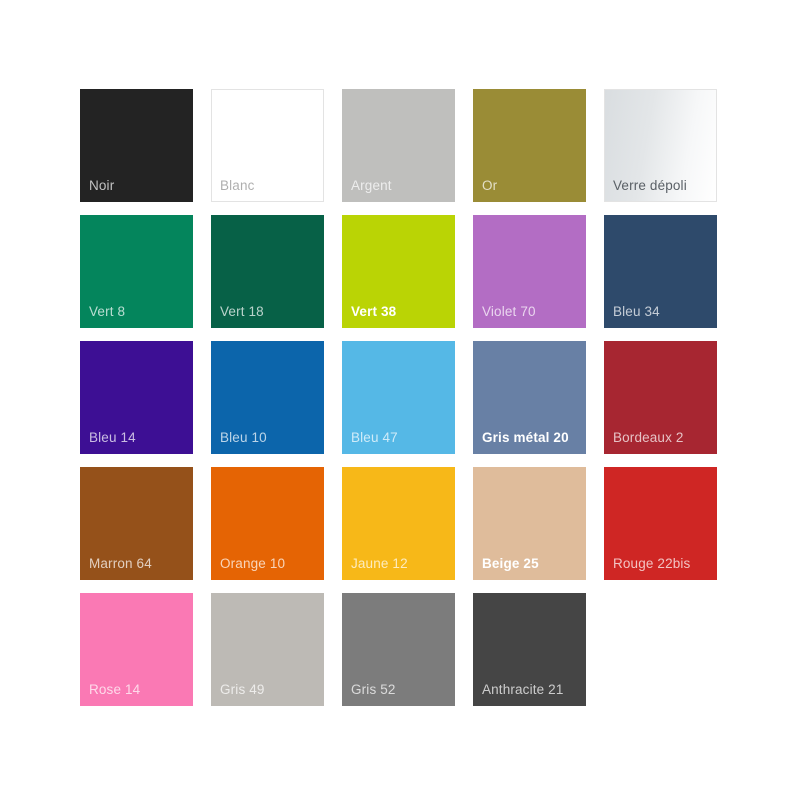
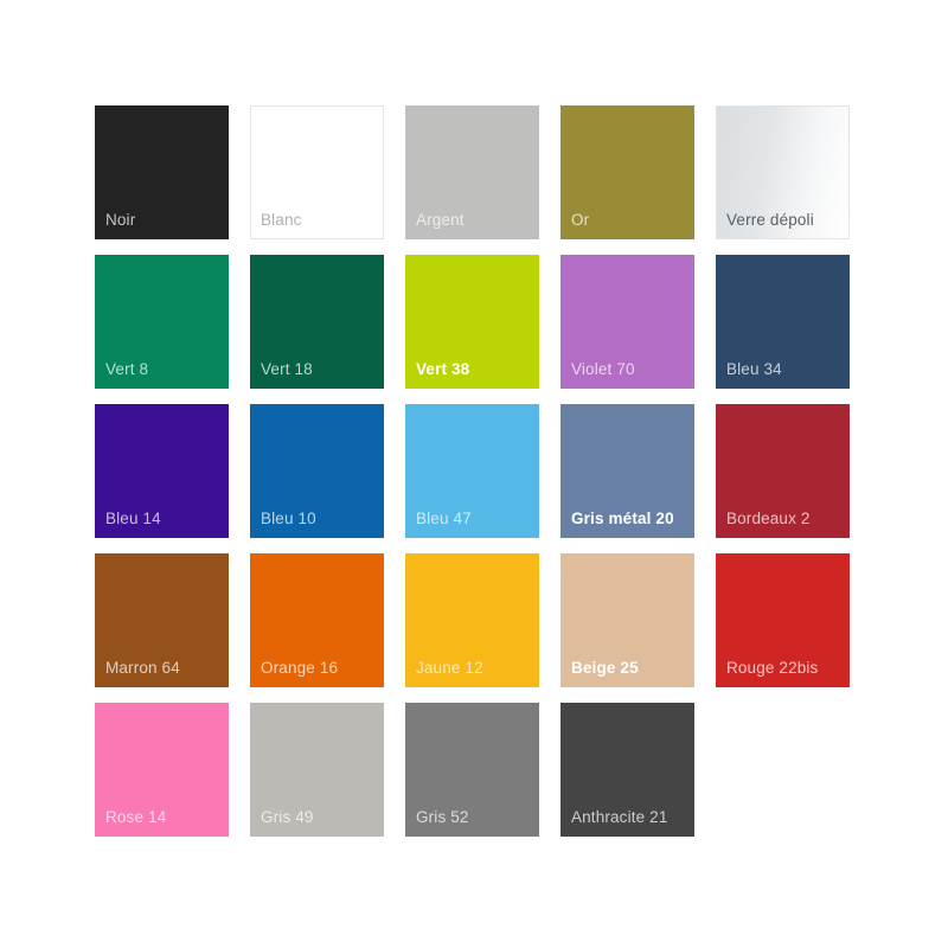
  Noir
  Blanc
  Argent
  Or
  Verre dépoli
  Vert 8
  Vert 18
  Vert 38
  Violet 70
  Bleu 34
  Bleu 14
  Bleu 10
  Bleu 47
  Gris métal 20
  Bordeaux 2
  Marron 64
- Orange 10
+ Orange 16
  Jaune 12
  Beige 25
  Rouge 22bis
  Rose 14
  Gris 49
  Gris 52
  Anthracite 21
